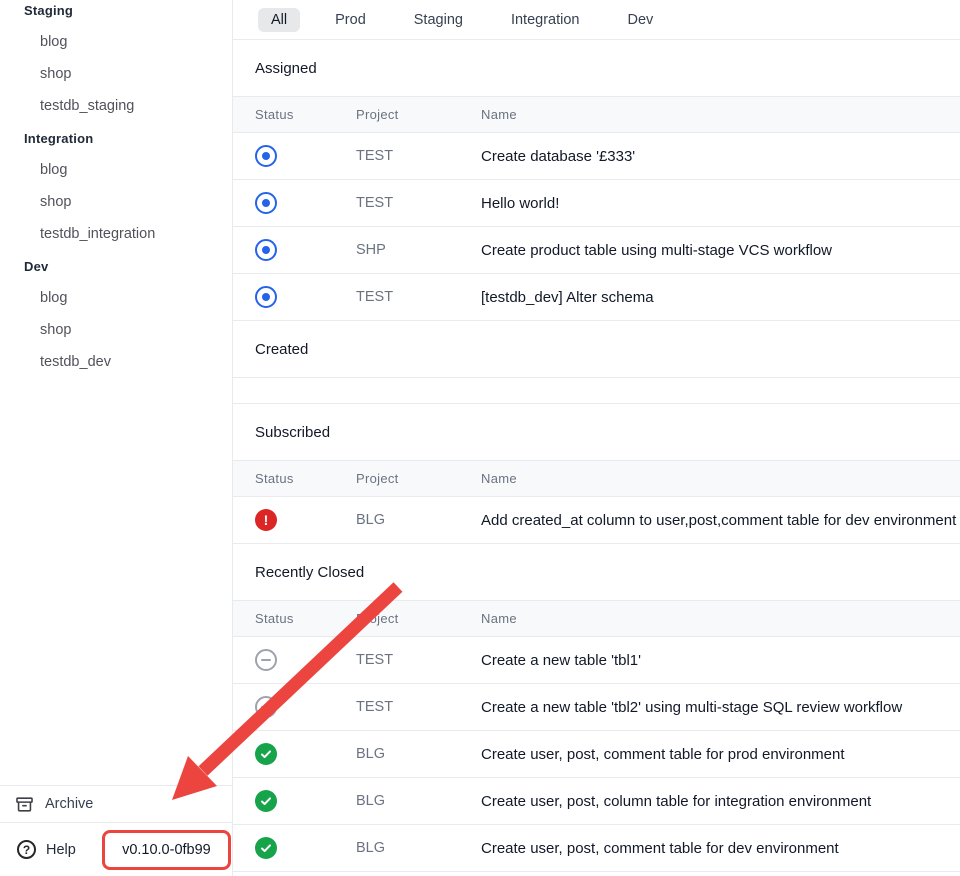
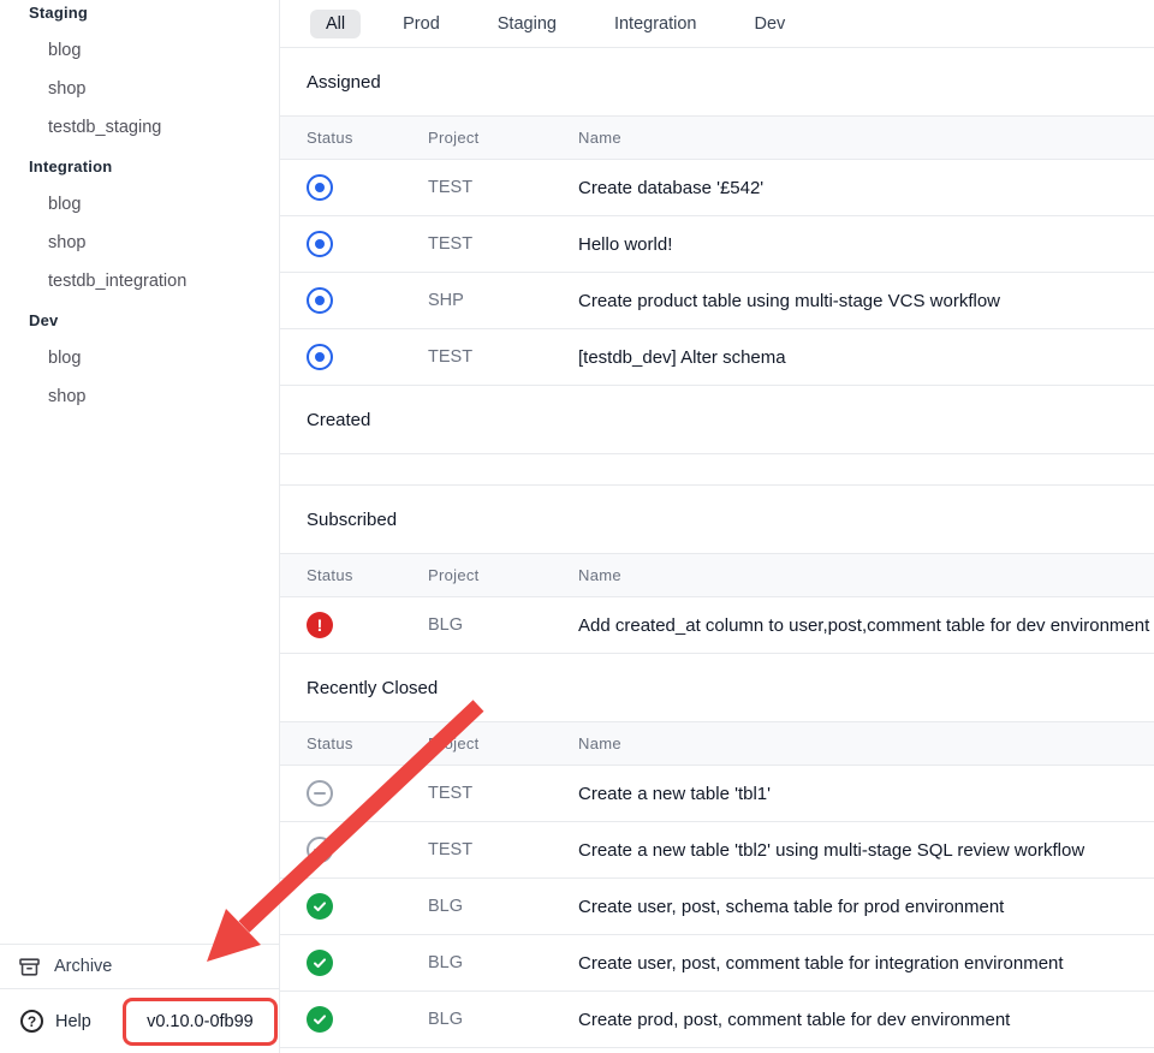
  Staging
  blog
  shop
  testdb_staging
  Integration
  blog
  shop
  testdb_integration
  Dev
  blog
  shop
- testdb_dev
  Archive
  ?
  Help
  v0.10.0-0fb99
  All
  Prod
  Staging
  Integration
  Dev
  Assigned
  Status
  Project
  Name
  TEST
- Create database '£333'
+ Create database '£542'
  TEST
  Hello world!
  SHP
  Create product table using multi-stage VCS workflow
  TEST
  [testdb_dev] Alter schema
  Created
  Subscribed
  Status
  Project
  Name
  !
  BLG
  Add created_at column to user,post,comment table for dev environment
  Recently Closed
  Status
  Name
  TEST
  Create a new table 'tbl1'
  TEST
  Create a new table 'tbl2' using multi-stage SQL review workflow
  BLG
- Create user, post, comment table for prod environment
+ Create user, post, schema table for prod environment
  BLG
- Create user, post, column table for integration environment
+ Create user, post, comment table for integration environment
  BLG
- Create user, post, comment table for dev environment
+ Create prod, post, comment table for dev environment
